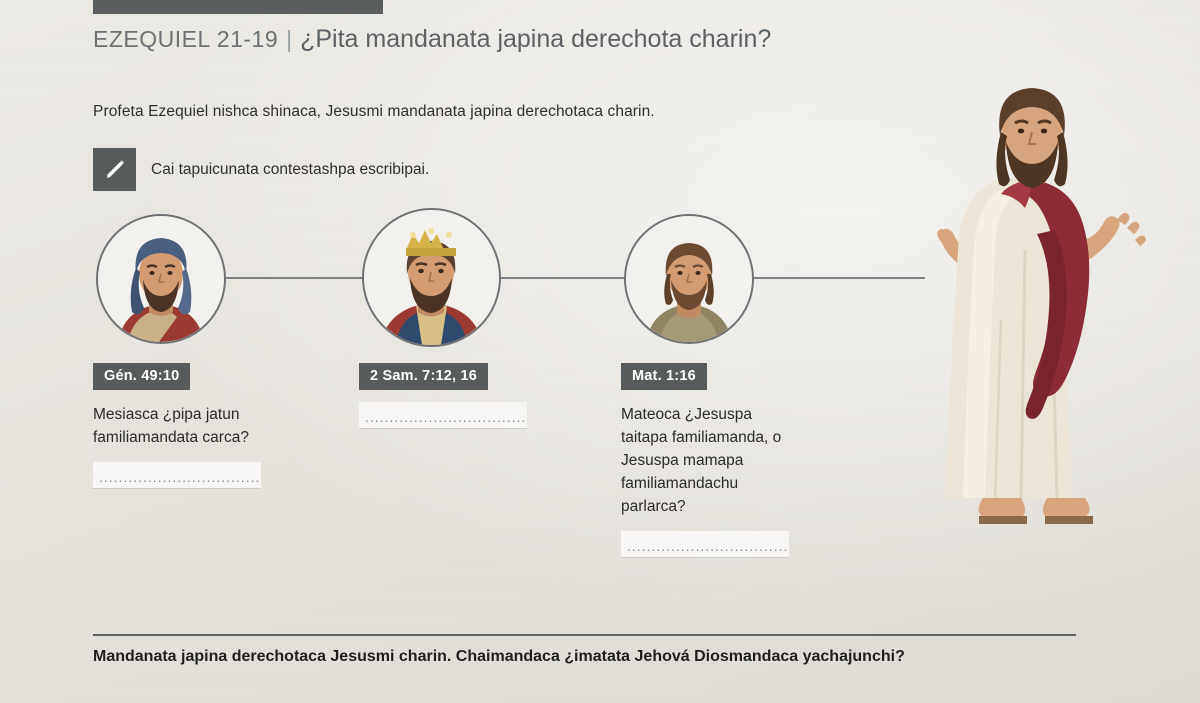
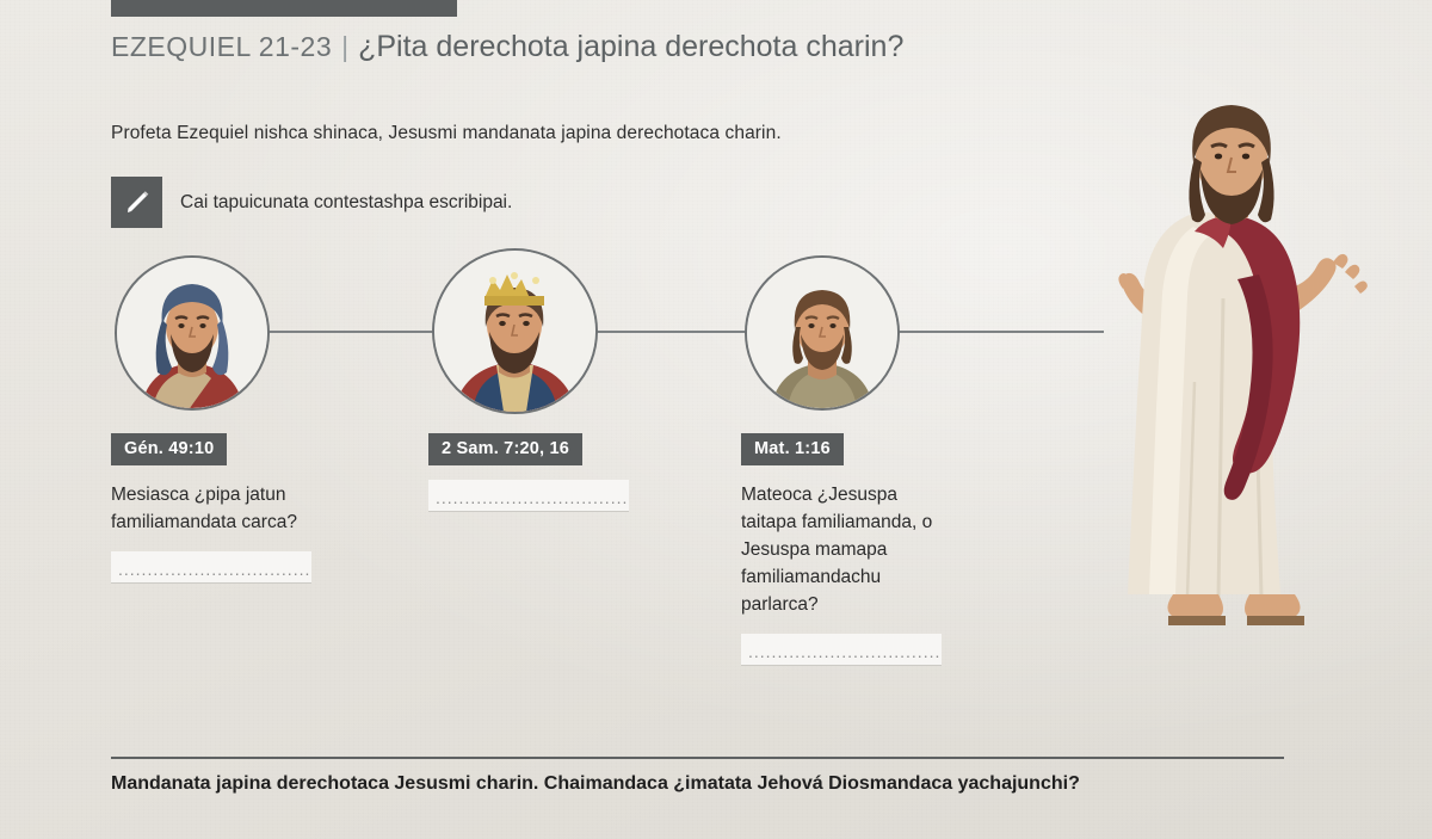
- EZEQUIEL 21-19
+ EZEQUIEL 21-23
  |
- ¿Pita mandanata japina derechota charin?
+ ¿Pita derechota japina derechota charin?
  Profeta Ezequiel nishca shinaca, Jesusmi mandanata japina derechotaca charin.
  Cai tapuicunata contestashpa escribipai.
  Gén. 49:10
  Mesiasca ¿pipa jatun familiamandata carca?
  .................................
- 2 Sam. 7:12, 16
+ 2 Sam. 7:20, 16
  .................................
  Mat. 1:16
  Mateoca ¿Jesuspa taitapa familiamanda, o Jesuspa mamapa familiamandachu parlarca?
  .................................
  Mandanata japina derechotaca Jesusmi charin. Chaimandaca ¿imatata Jehová Diosmandaca yachajunchi?
